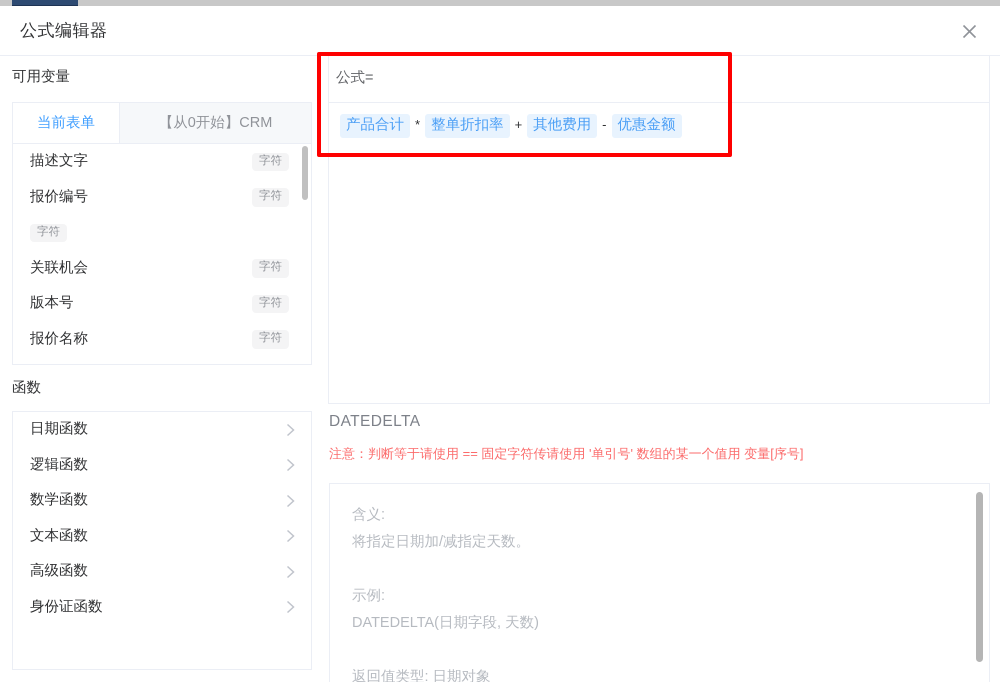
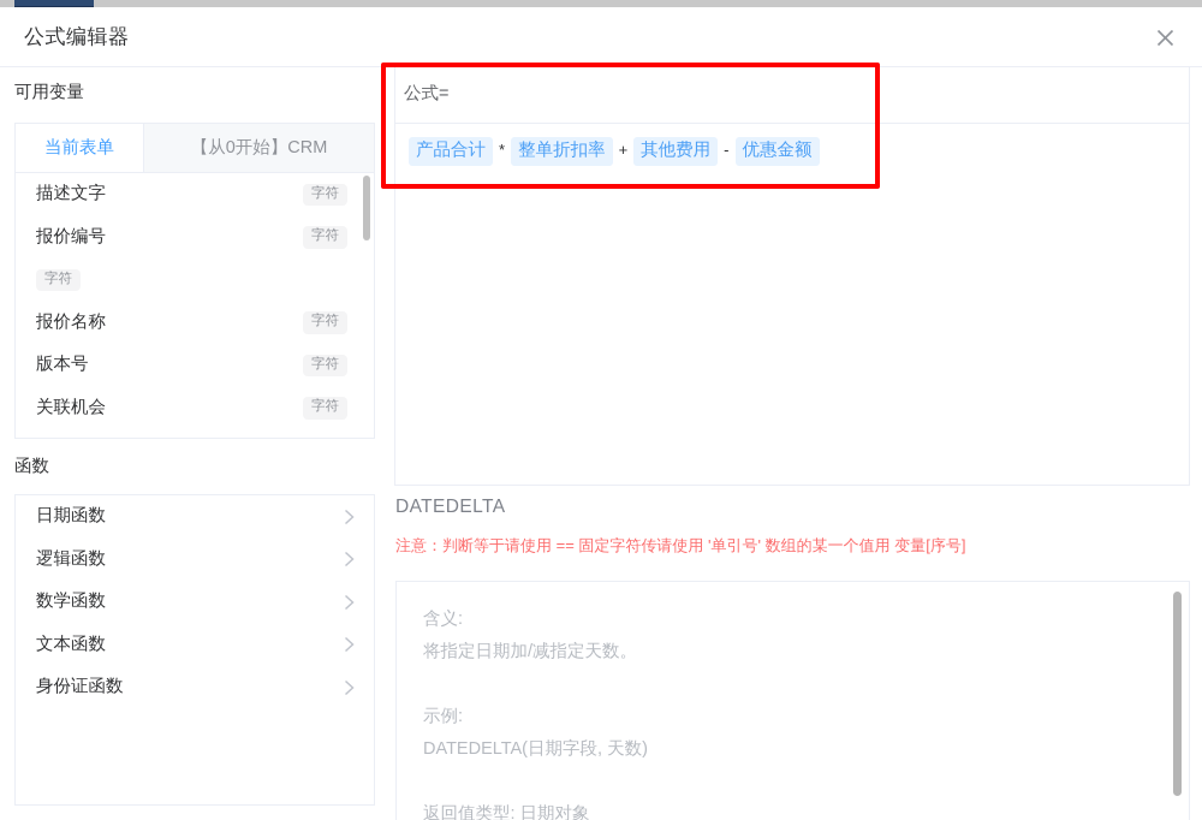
  公式编辑器
  可用变量
  函数
  当前表单
  【从0开始】CRM
  描述文字
  字符
  报价编号
  字符
  字符
- 关联机会
+ 报价名称
  字符
  版本号
  字符
- 报价名称
+ 关联机会
  字符
  日期函数
  逻辑函数
  数学函数
  文本函数
- 高级函数
  身份证函数
  公式=
  产品合计 * 整单折扣率 + 其他费用 - 优惠金额
  DATEDELTA
  注意：判断等于请使用 == 固定字符传请使用 '单引号' 数组的某一个值用 变量[序号]
  含义:
  将指定日期加/减指定天数。
  示例:
  DATEDELTA(日期字段, 天数)
  返回值类型: 日期对象
